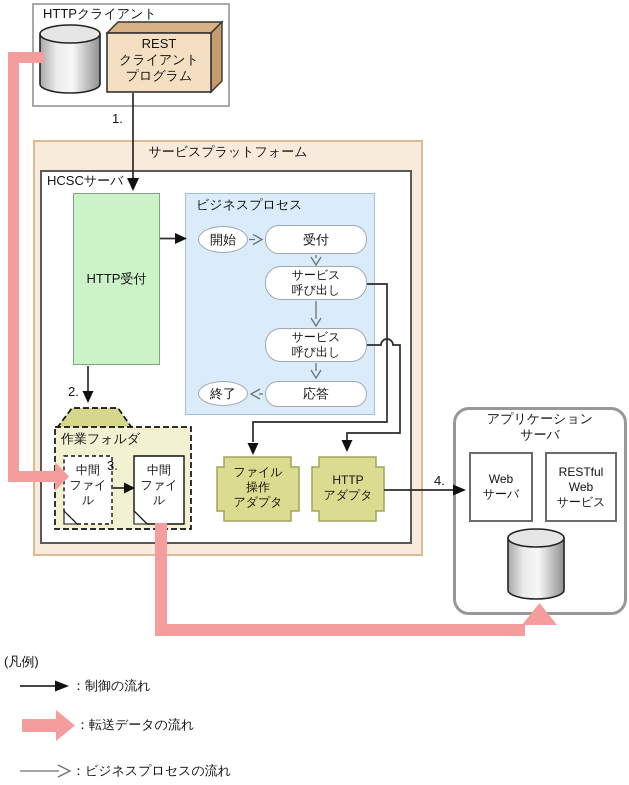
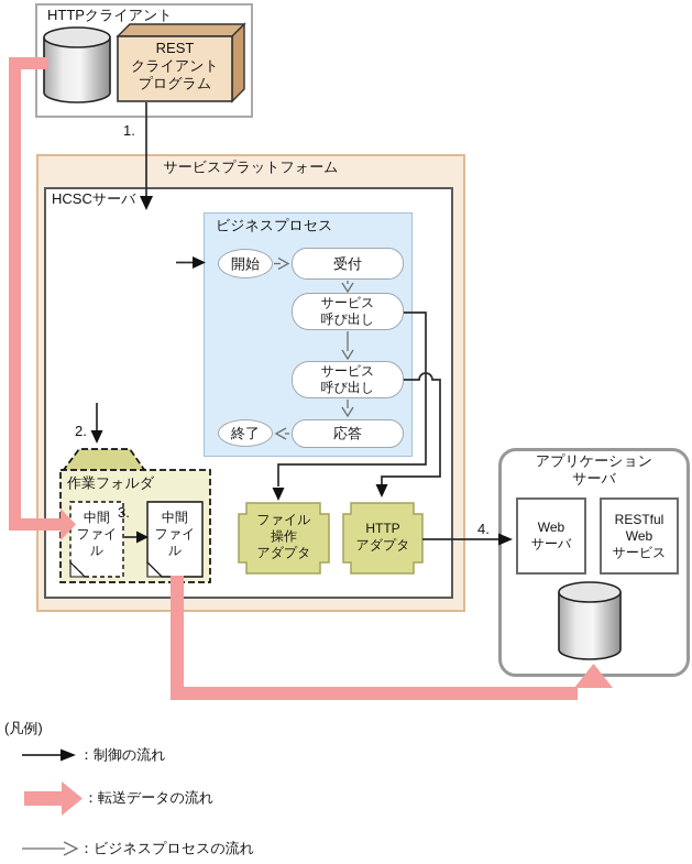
  HTTPクライアント
  REST
  クライアント
  プログラム
  サービスプラットフォーム
  HCSCサーバ
- HTTP受付
  ビジネスプロセス
  開始
  受付
  サービス
  呼び出し
  サービス
  呼び出し
  応答
  終了
  作業フォルダ
  中間
  ファイ
  ル
  中間
  ファイ
  ル
  ファイル
  操作
  アダプタ
  HTTP
  アダプタ
  アプリケーション
  サーバ
  Web
  サーバ
  RESTful
  Web
  サービス
  1.
  2.
  3.
  4.
  (凡例)
  ：制御の流れ
  ：転送データの流れ
  ：ビジネスプロセスの流れ
